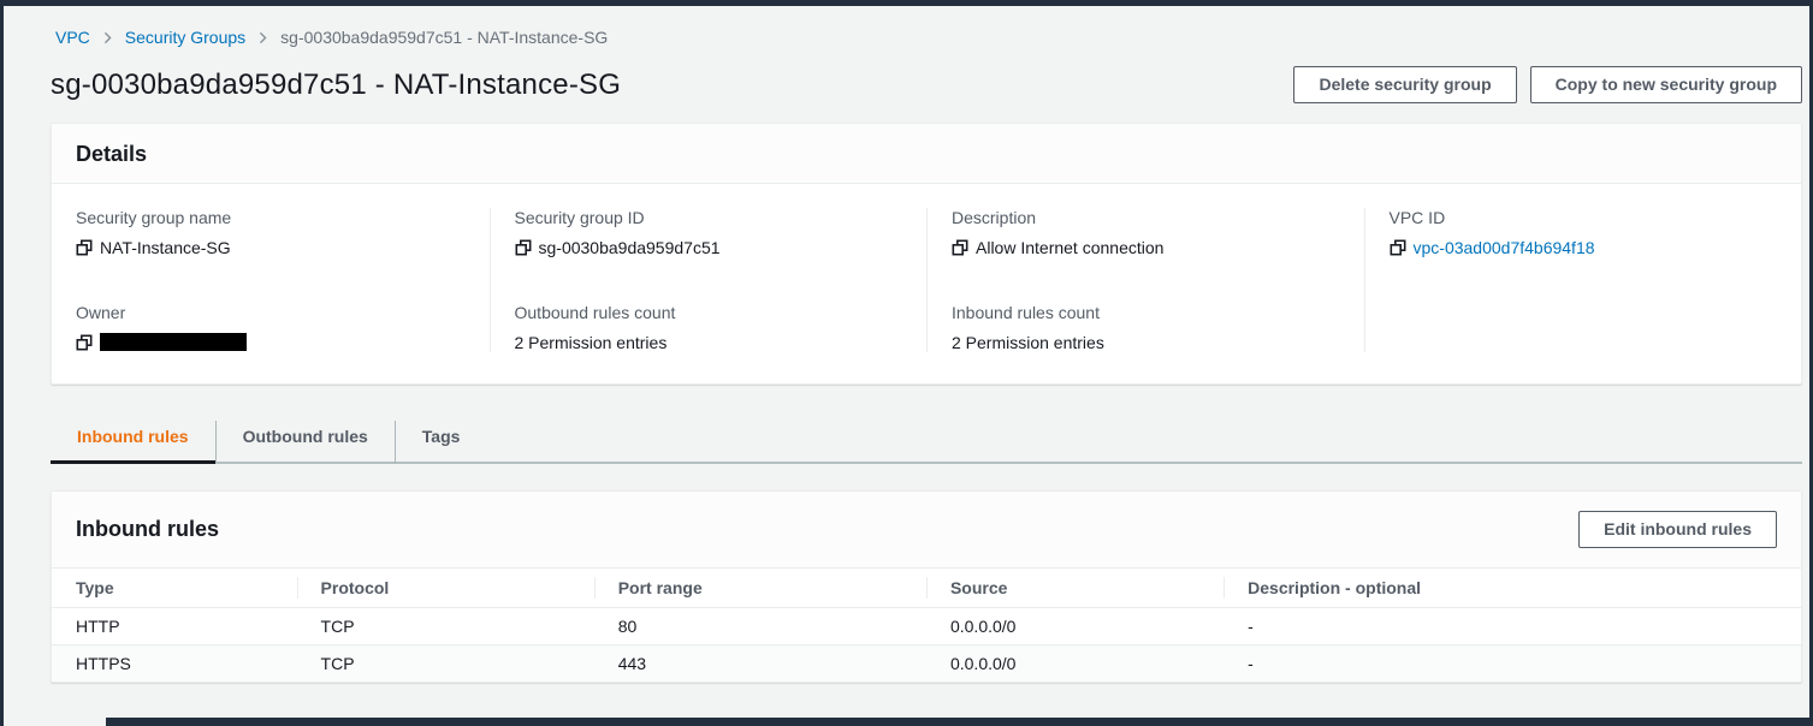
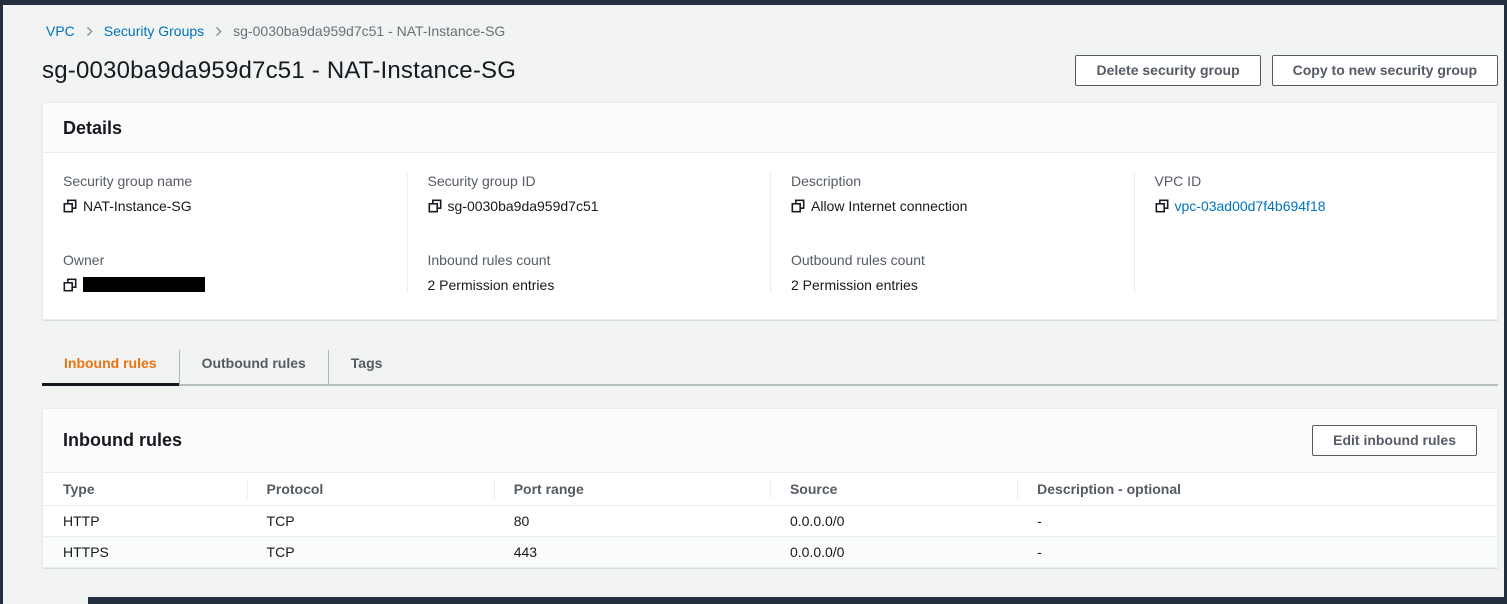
  VPC
  Security Groups
  sg-0030ba9da959d7c51 - NAT-Instance-SG
  sg-0030ba9da959d7c51 - NAT-Instance-SG
  Delete security group
  Copy to new security group
  Details
  Security group name
  NAT-Instance-SG
  Owner
  Security group ID
  sg-0030ba9da959d7c51
- Outbound rules count
+ Inbound rules count
  2 Permission entries
  Description
  Allow Internet connection
- Inbound rules count
+ Outbound rules count
  2 Permission entries
  VPC ID
  vpc-03ad00d7f4b694f18
  Inbound rules
  Outbound rules
  Tags
  Inbound rules
  Edit inbound rules
  Type	Protocol	Port range	Source	Description - optional
  HTTP	TCP	80	0.0.0.0/0	-
  HTTPS	TCP	443	0.0.0.0/0	-
